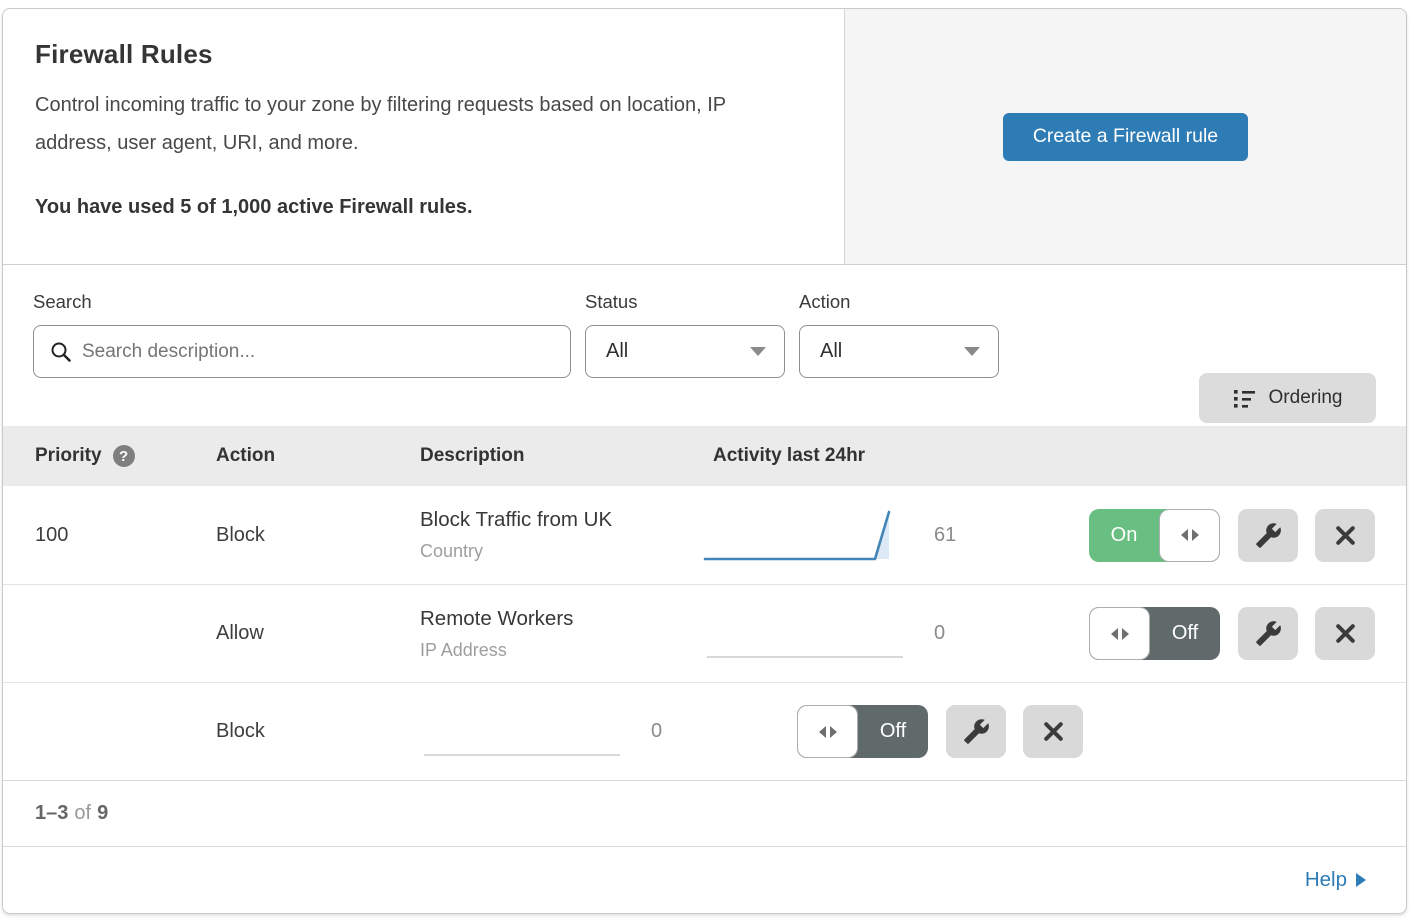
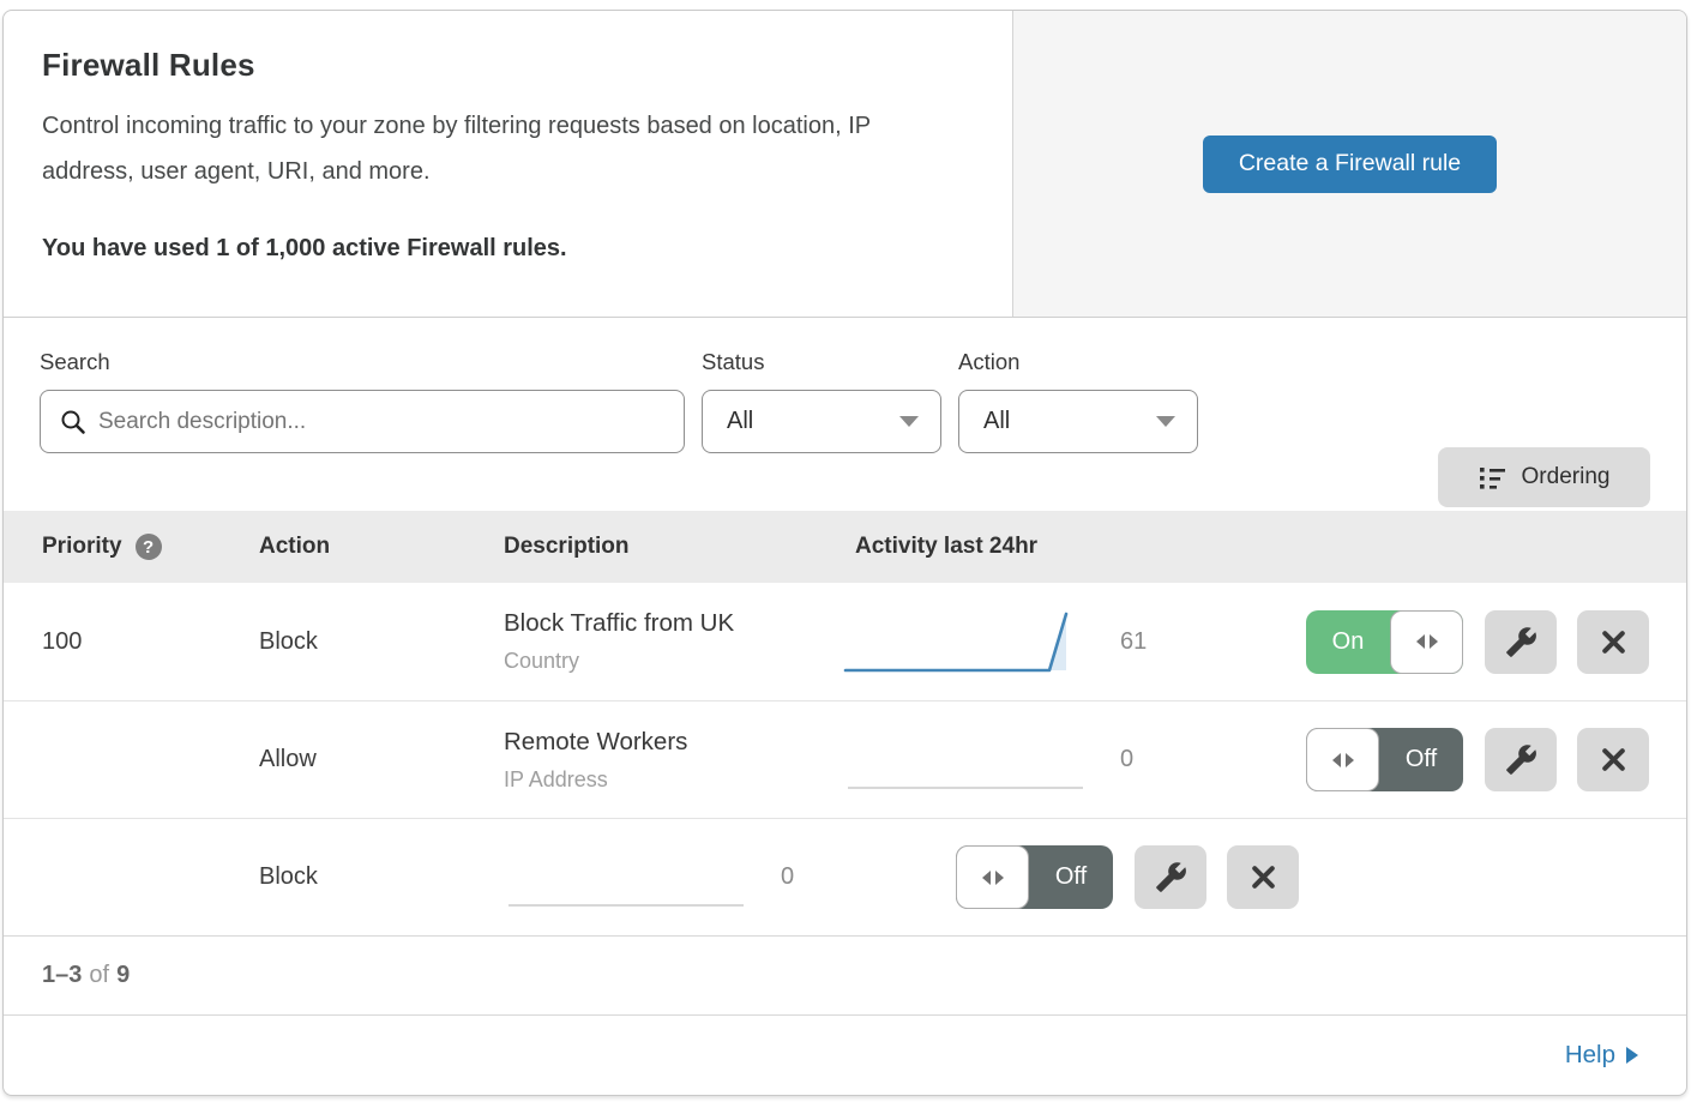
  Firewall Rules
  Control incoming traffic to your zone by filtering requests based on location, IP address, user agent, URI, and more.
- You have used 5 of 1,000 active Firewall rules.
+ You have used 1 of 1,000 active Firewall rules.
  Create a Firewall rule
  Search
  Search description...
  Status
  All
  Action
  All
  Ordering
  Priority
  ?
  Action
  Description
  Activity last 24hr
  100
  Block
  Block Traffic from UK
  Country
  61
  On
  Allow
  Remote Workers
  IP Address
  0
  Off
  Block
  0
  Off
  1–3
  of
  9
  Help
